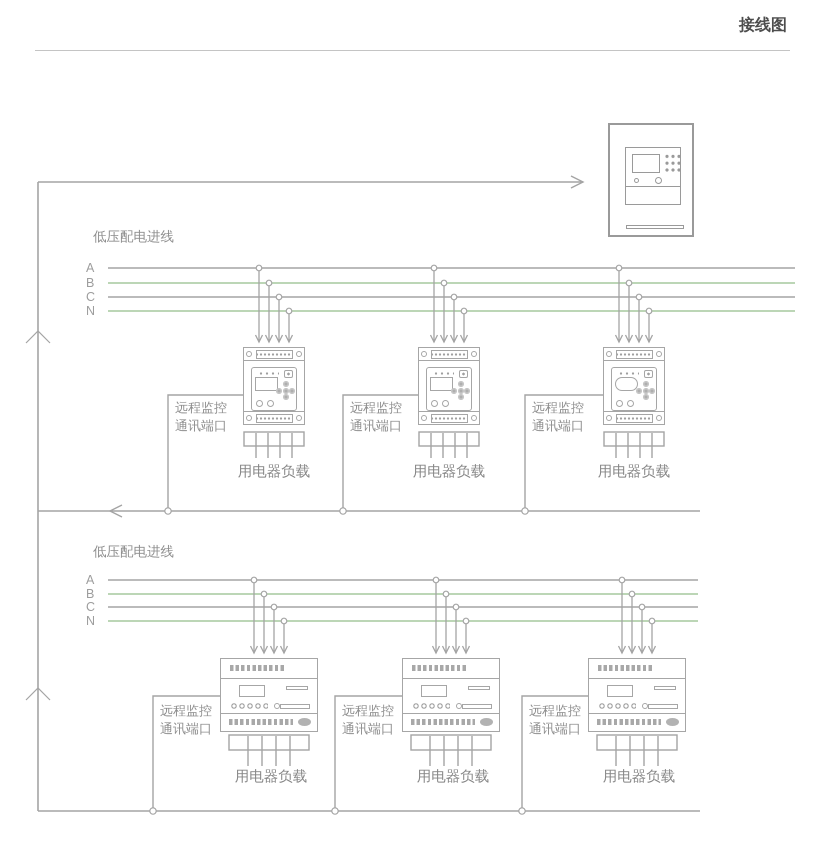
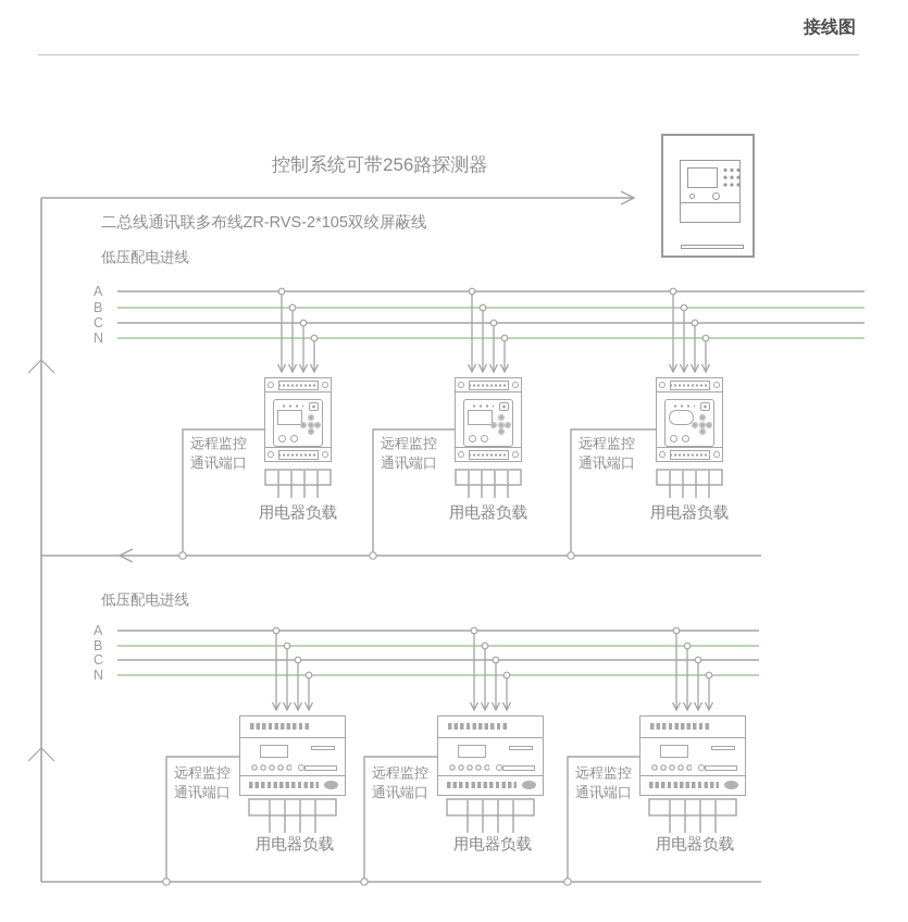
  接线图
+ 控制系统可带256路探测器
+ 二总线通讯联多布线ZR-RVS-2*105双绞屏蔽线
  低压配电进线
  低压配电进线
  A
  B
  C
  N
  A
  B
  C
  N
  远程监控
  通讯端口
  远程监控
  通讯端口
  远程监控
  通讯端口
  远程监控
  通讯端口
  远程监控
  通讯端口
  远程监控
  通讯端口
  用电器负载
  用电器负载
  用电器负载
  用电器负载
  用电器负载
  用电器负载
